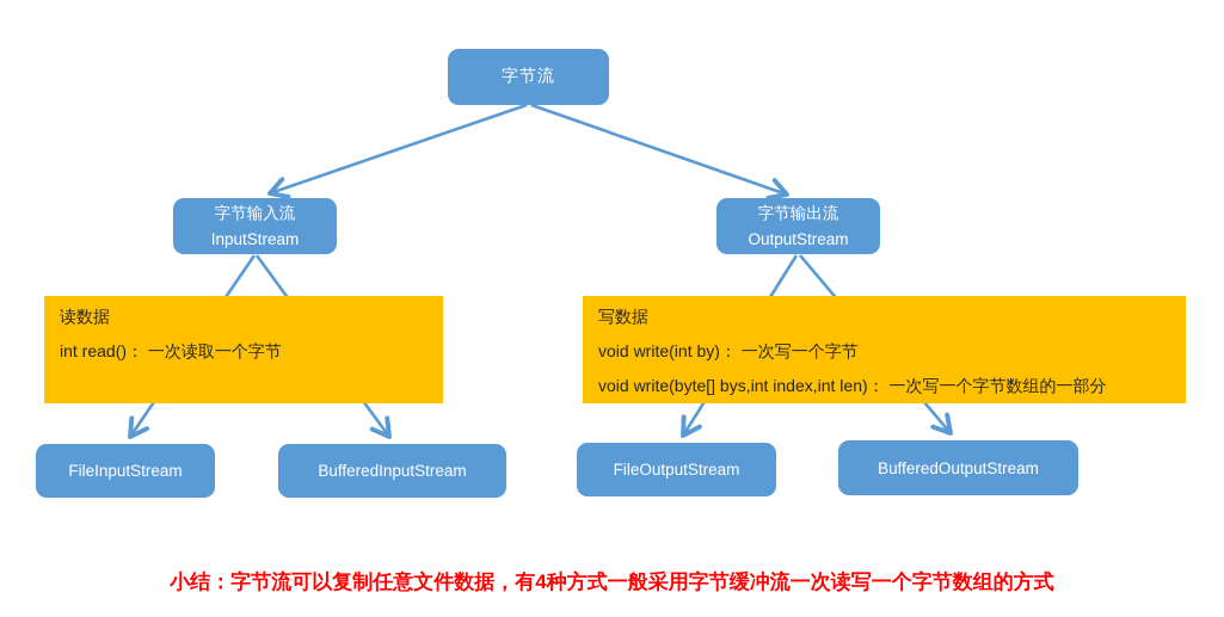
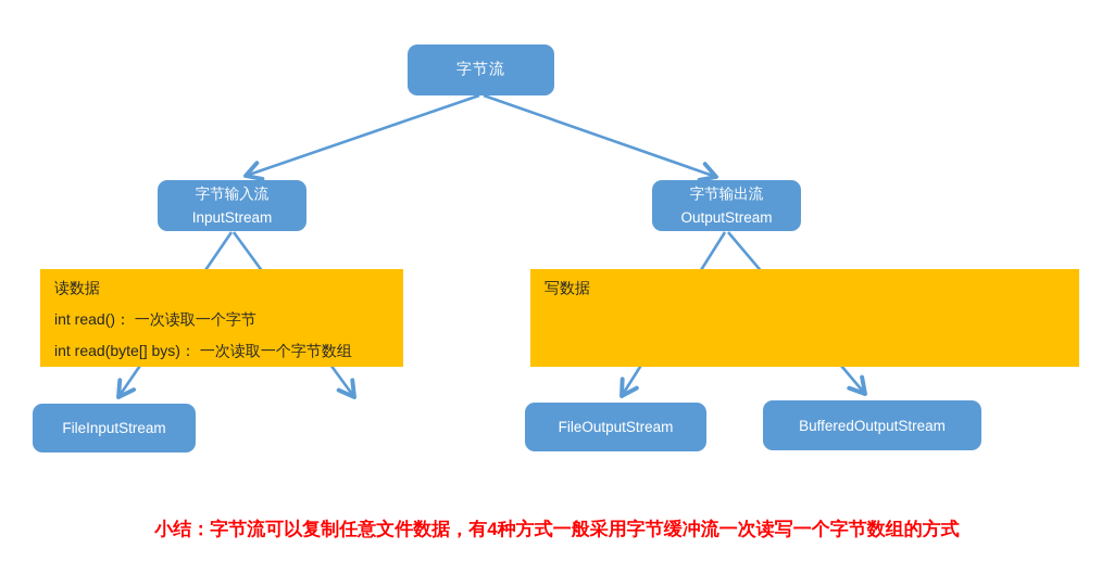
  字节流
  字节输入流
  InputStream
  字节输出流
  OutputStream
  读数据
  int read()： 一次读取一个字节
+ int read(byte[] bys)： 一次读取一个字节数组
  写数据
- void write(int by)： 一次写一个字节
- void write(byte[] bys,int index,int len)： 一次写一个字节数组的一部分
  FileInputStream
- BufferedInputStream
  FileOutputStream
  BufferedOutputStream
  小结：字节流可以复制任意文件数据，有4种方式一般采用字节缓冲流一次读写一个字节数组的方式
